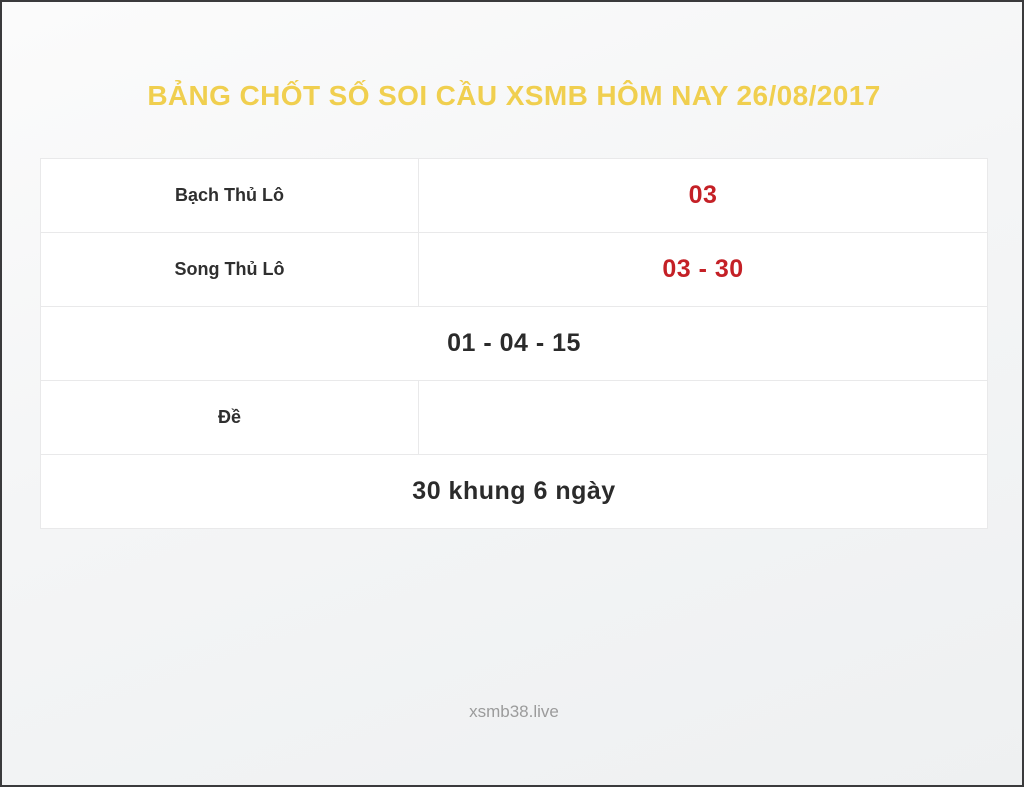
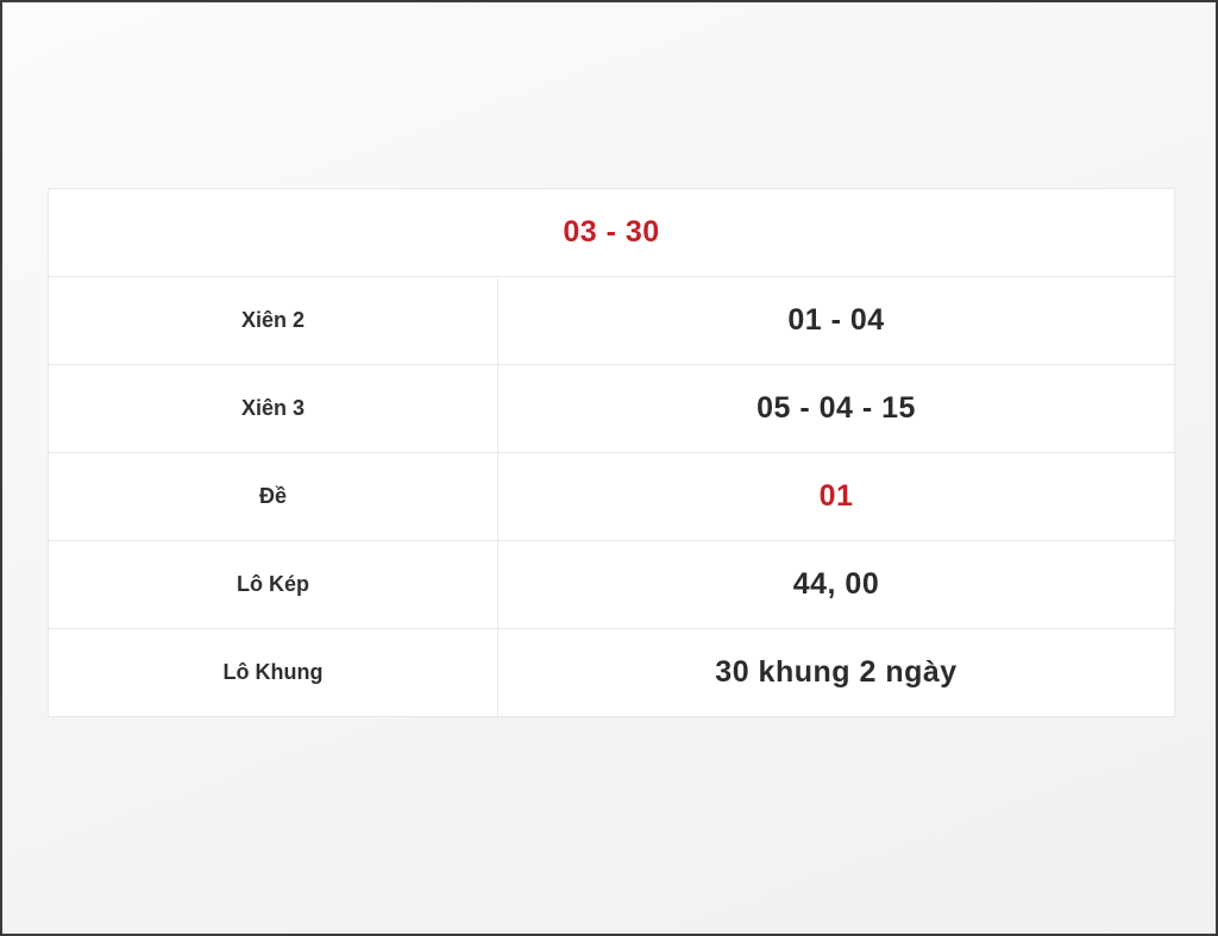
- BẢNG CHỐT SỐ SOI CẦU XSMB HÔM NAY 26/08/2017
- Bạch Thủ Lô
- 03
- Song Thủ Lô
  03 - 30
+ Xiên 2
+ 01 - 04
+ Xiên 3
- 01 - 04 - 15
+ 05 - 04 - 15
  Đề
+ 01
+ Lô Kép
+ 44, 00
+ Lô Khung
- 30 khung 6 ngày
+ 30 khung 2 ngày
- xsmb38.live
